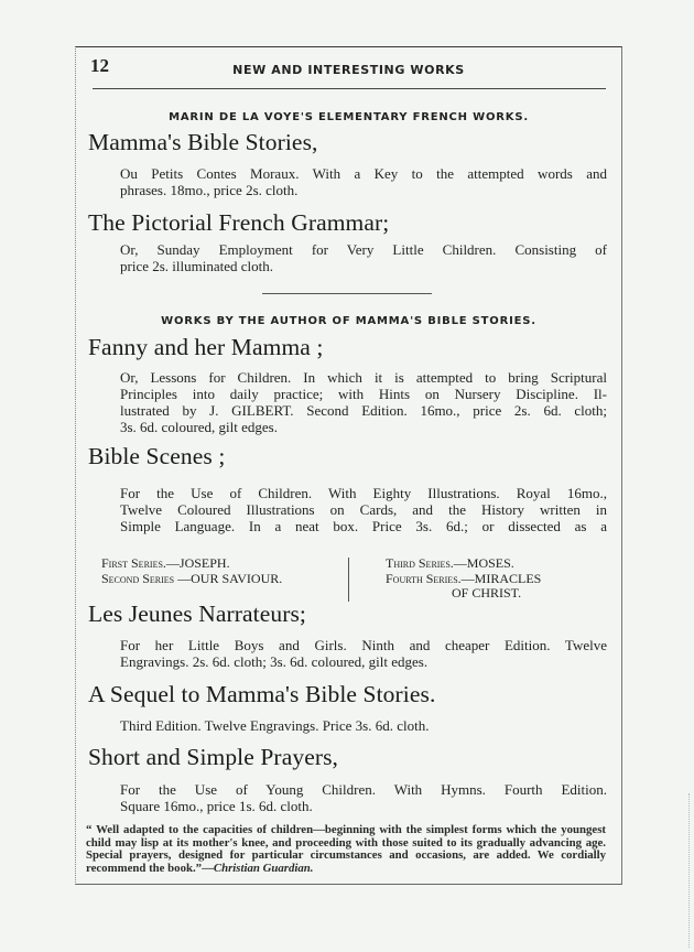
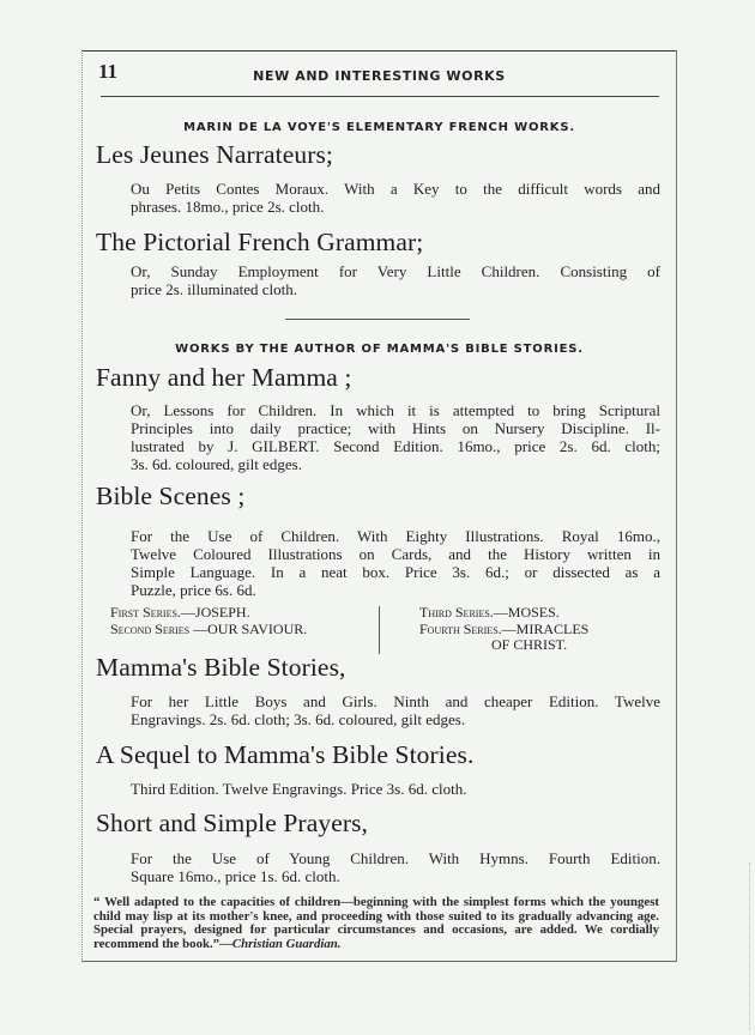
- 12
+ 11
  NEW AND INTERESTING WORKS
  MARIN DE LA VOYE'S ELEMENTARY FRENCH WORKS.
- Mamma's Bible Stories,
+ Les Jeunes Narrateurs;
- Ou Petits Contes Moraux. With a Key to the attempted words and
+ Ou Petits Contes Moraux. With a Key to the difficult words and
  phrases. 18mo., price 2s. cloth.
  The Pictorial French Grammar;
  Or, Sunday Employment for Very Little Children. Consisting of
  price 2s. illuminated cloth.
  WORKS BY THE AUTHOR OF MAMMA'S BIBLE STORIES.
  Fanny and her Mamma ;
  Or, Lessons for Children. In which it is attempted to bring Scriptural
  Principles into daily practice; with Hints on Nursery Discipline. Il-
  lustrated by J. GILBERT. Second Edition. 16mo., price 2s. 6d. cloth;
  3s. 6d. coloured, gilt edges.
  Bible Scenes ;
  For the Use of Children. With Eighty Illustrations. Royal 16mo.,
  Twelve Coloured Illustrations on Cards, and the History written in
  Simple Language. In a neat box. Price 3s. 6d.; or dissected as a
+ Puzzle, price 6s. 6d.
  First Series.—JOSEPH.
  Second Series —OUR SAVIOUR.
  Third Series.—MOSES.
  Fourth Series.—MIRACLES
  OF CHRIST.
- Les Jeunes Narrateurs;
+ Mamma's Bible Stories,
  For her Little Boys and Girls. Ninth and cheaper Edition. Twelve
  Engravings. 2s. 6d. cloth; 3s. 6d. coloured, gilt edges.
  A Sequel to Mamma's Bible Stories.
  Third Edition. Twelve Engravings. Price 3s. 6d. cloth.
  Short and Simple Prayers,
  For the Use of Young Children. With Hymns. Fourth Edition.
  Square 16mo., price 1s. 6d. cloth.
  “ Well adapted to the capacities of children—beginning with the simplest forms which the youngest child may lisp at its mother's knee, and proceeding with those suited to its gradually advancing age. Special prayers, designed for particular circumstances and occasions, are added. We cordially recommend the book.”—Christian Guardian.
